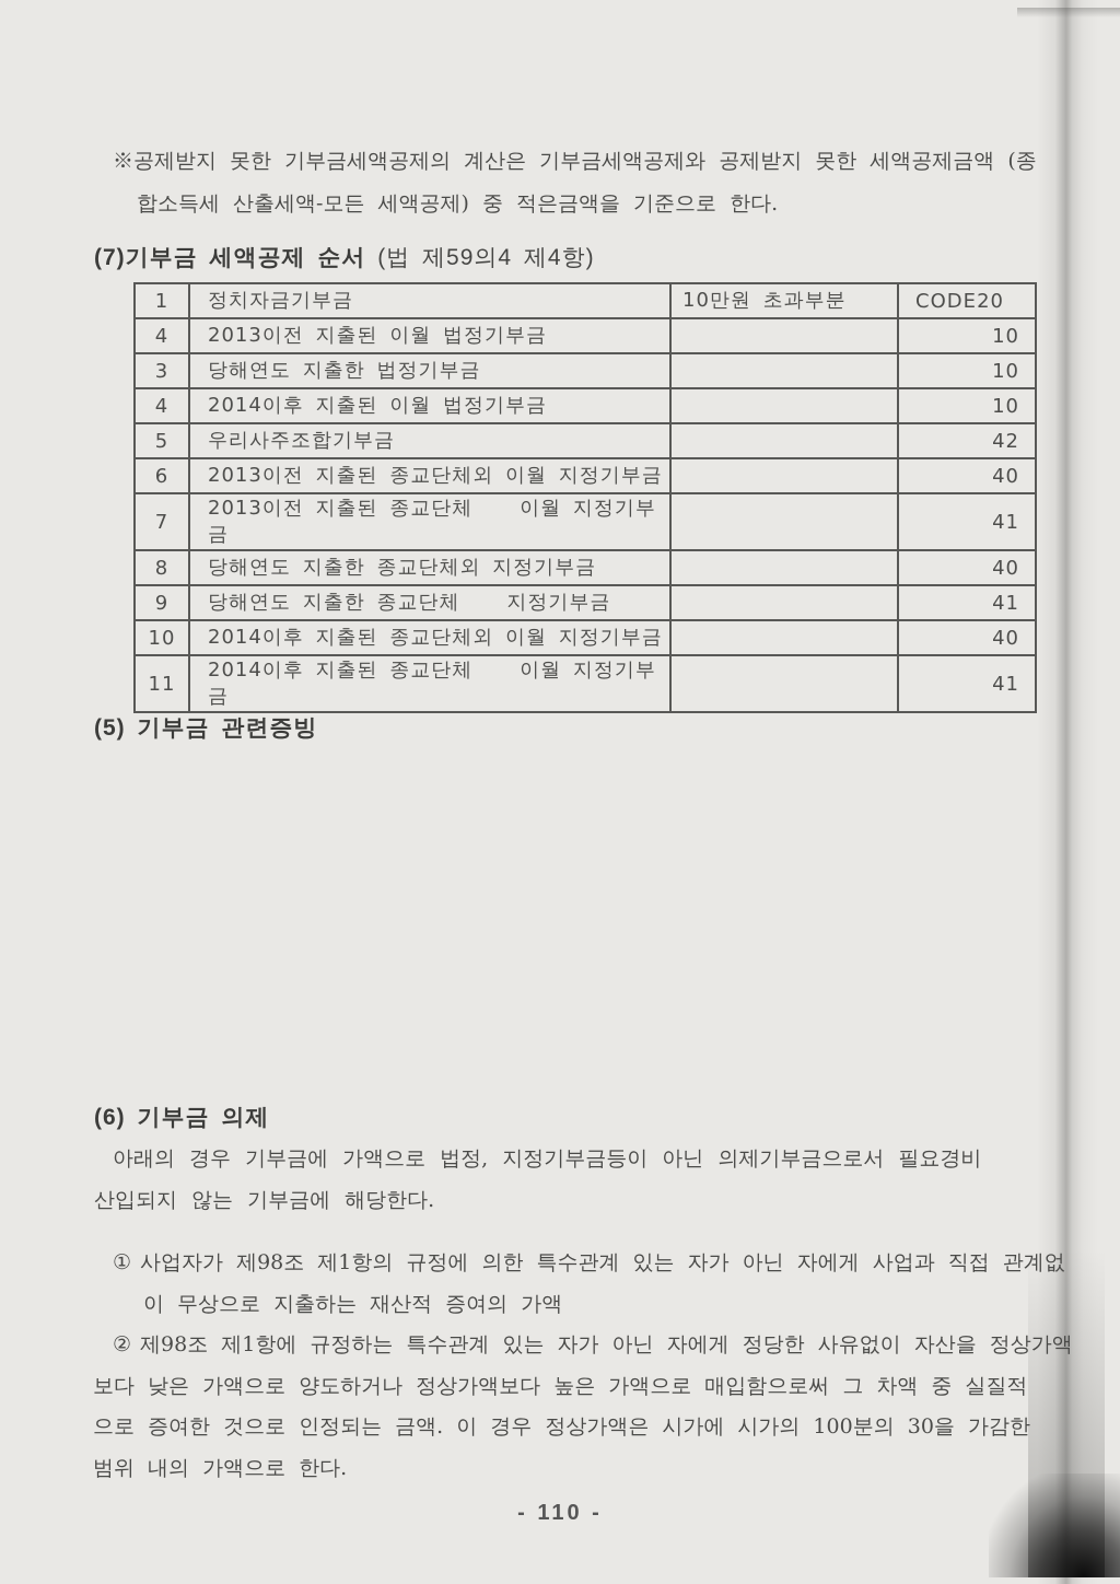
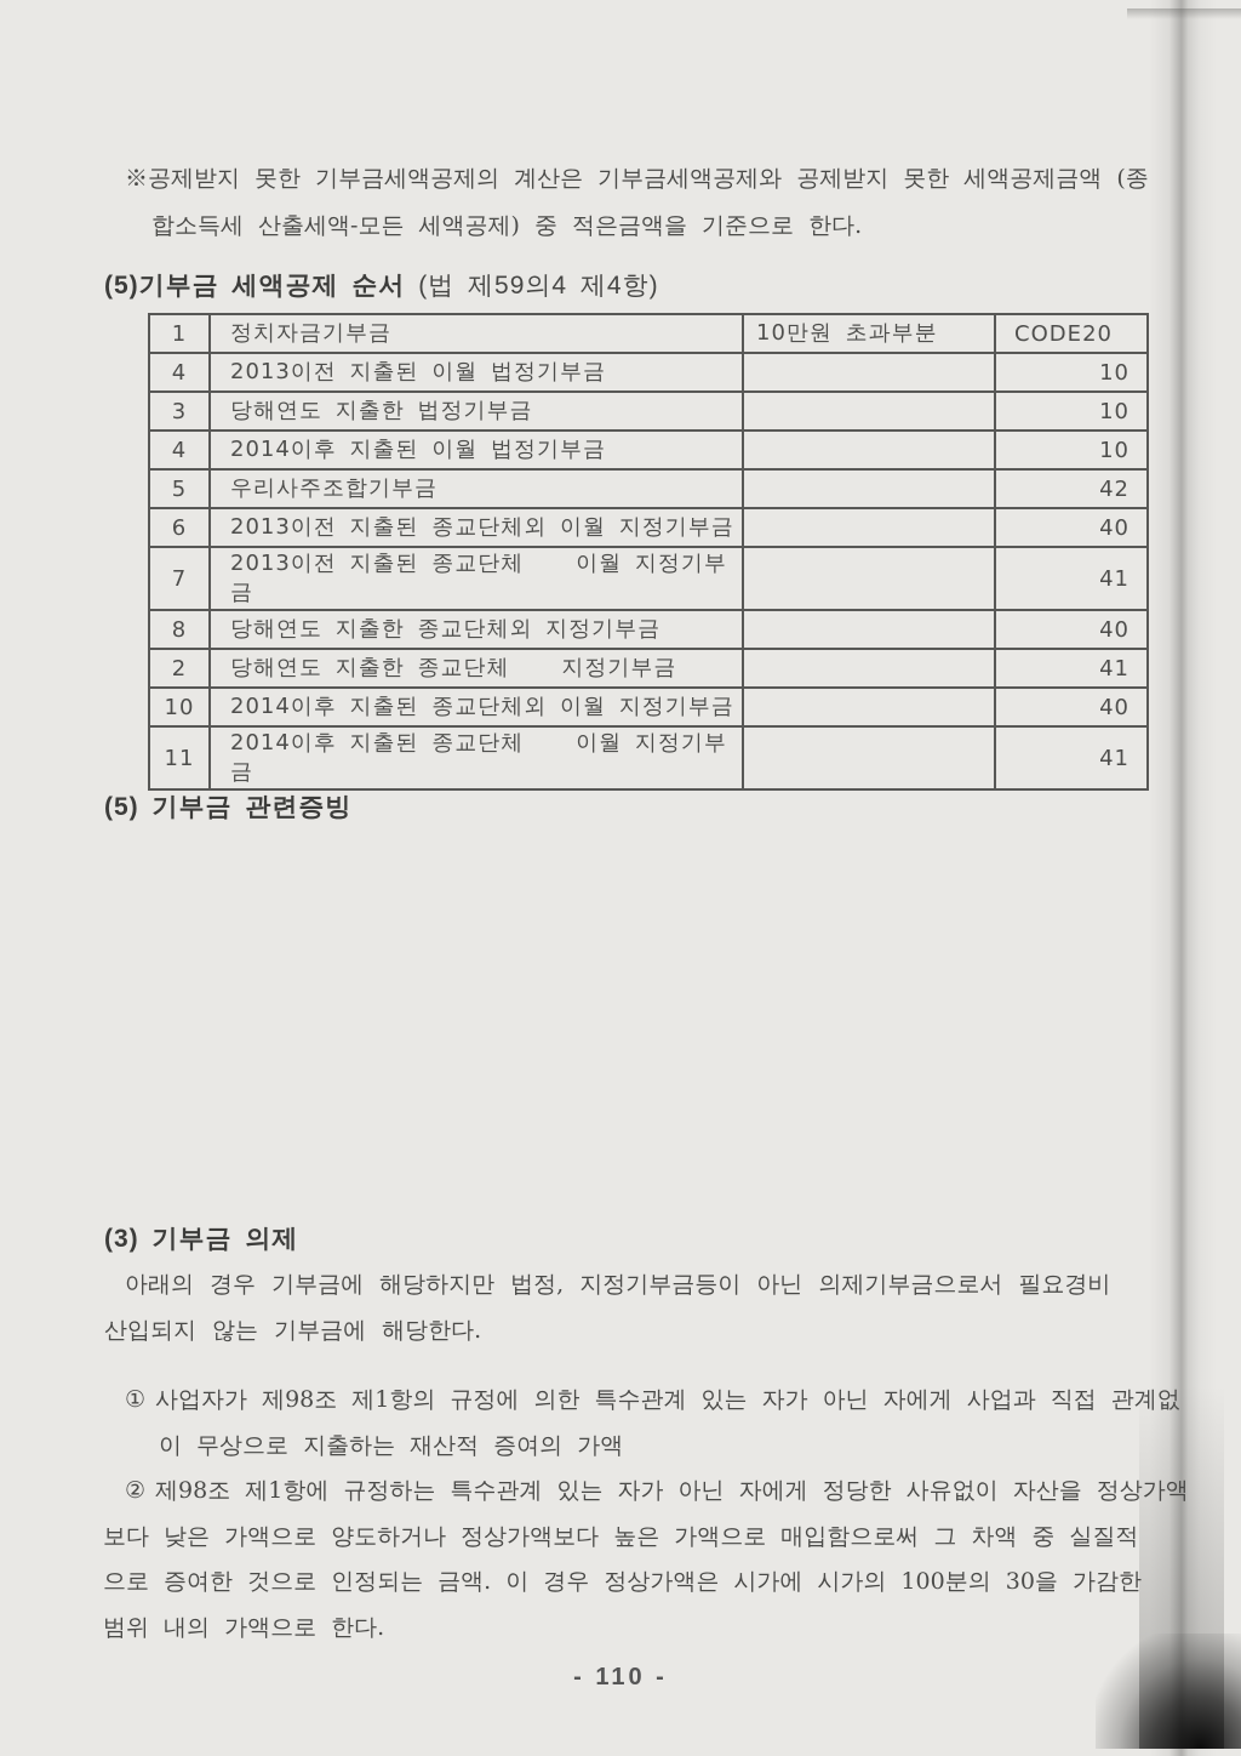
  ※공제받지 못한 기부금세액공제의 계산은 기부금세액공제와 공제받지 못한 세액공제금액 (종
  합소득세 산출세액-모든 세액공제) 중 적은금액을 기준으로 한다.
- (7)기부금 세액공제 순서 (법 제59의4 제4항)
+ (5)기부금 세액공제 순서 (법 제59의4 제4항)
  1	정치자금기부금	10만원 초과부분	CODE 20
  4	2013이전 지출된 이월 법정기부금		10
  3	당해연도 지출한 법정기부금		10
  4	2014이후 지출된 이월 법정기부금		10
  5	우리사주조합기부금		42
  6	2013이전 지출된 종교단체외 이월 지정기부금		40
  7	2013이전 지출된 종교단체 이월 지정기부금		41
  8	당해연도 지출한 종교단체외 지정기부금		40
- 9	당해연도 지출한 종교단체 지정기부금		41
+ 2	당해연도 지출한 종교단체 지정기부금		41
  10	2014이후 지출된 종교단체외 이월 지정기부금		40
  11	2014이후 지출된 종교단체 이월 지정기부금		41
  (5) 기부금 관련증빙
- (6) 기부금 의제
+ (3) 기부금 의제
- 아래의 경우 기부금에 가액으로 법정, 지정기부금등이 아닌 의제기부금으로서 필요경비
+ 아래의 경우 기부금에 해당하지만 법정, 지정기부금등이 아닌 의제기부금으로서 필요경비
  산입되지 않는 기부금에 해당한다.
  ① 사업자가 제98조 제1항의 규정에 의한 특수관계 있는 자가 아닌 자에게 사업과 직접 관
  이 무상으로 지출하는 재산적 증여의 가액
  ② 제98조 제1항에 규정하는 특수관계 있는 자가 아닌 자에게 정당한 사유없이 자산을 정상
  보다 낮은 가액으로 양도하거나 정상가액보다 높은 가액으로 매입함으로써 그 차액 중 실질적
  으로 증여한 것으로 인정되는 금액. 이 경우 정상가액은 시가에 시가의 100분의 30을 가감한
  범위 내의 가액으로 한다.
  - 110 -
